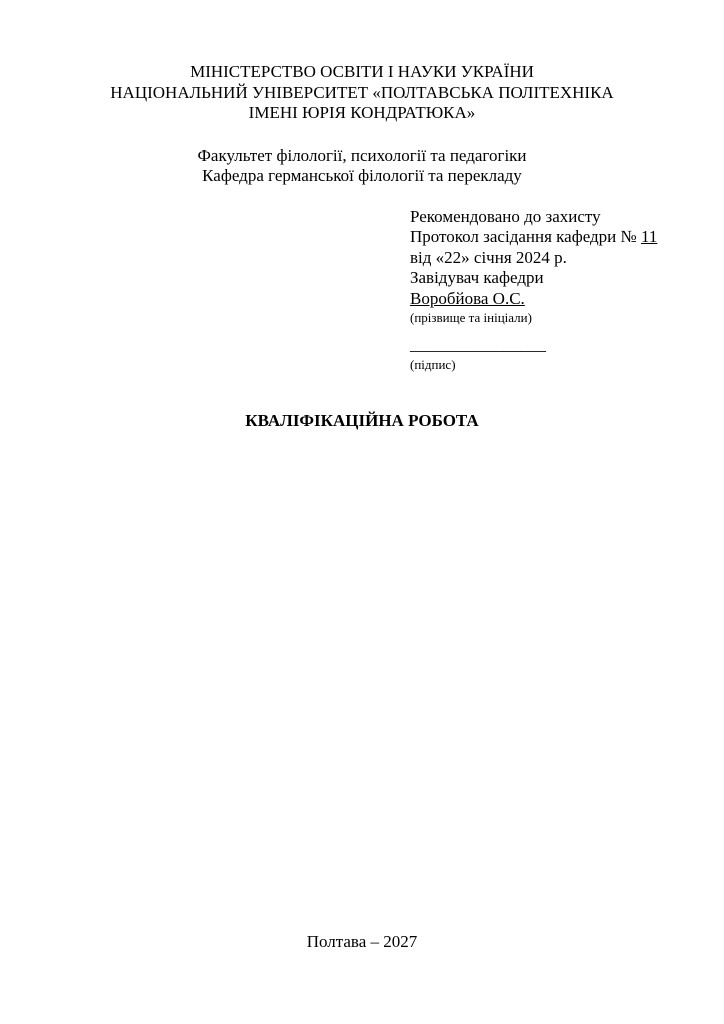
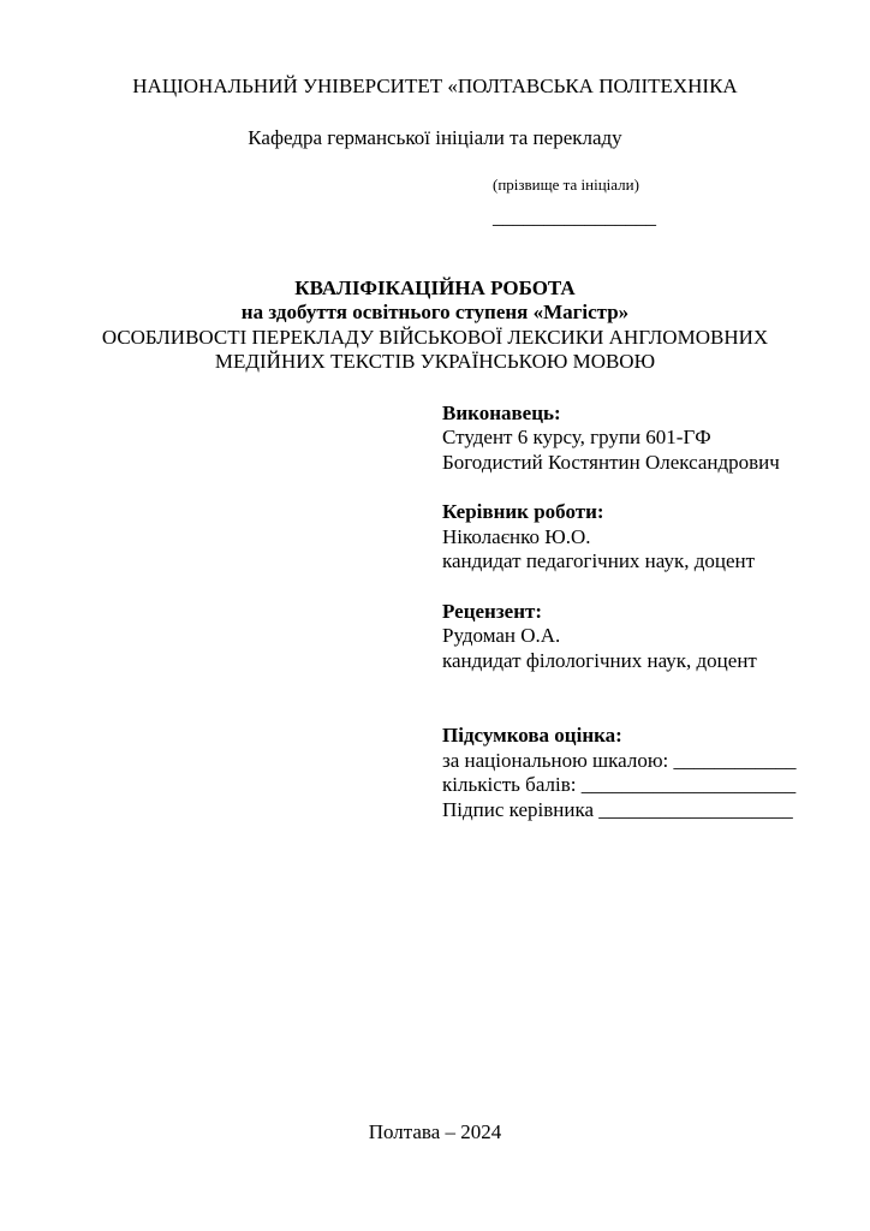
- МІНІСТЕРСТВО ОСВІТИ І НАУКИ УКРАЇНИ
  НАЦІОНАЛЬНИЙ УНІВЕРСИТЕТ «ПОЛТАВСЬКА ПОЛІТЕХНІКА
- ІМЕНІ ЮРІЯ КОНДРАТЮКА»
- Факультет філології, психології та педагогіки
- Кафедра германської філології та перекладу
+ Кафедра германської ініціали та перекладу
- Рекомендовано до захисту
- Протокол засідання кафедри № 11
- від «22» січня 2024 р.
- Завідувач кафедри
- Воробйова О.С.
  (прізвище та ініціали)
  ________________
- (підпис)
  КВАЛІФІКАЦІЙНА РОБОТА
+ на здобуття освітнього ступеня «Магістр»
+ ОСОБЛИВОСТІ ПЕРЕКЛАДУ ВІЙСЬКОВОЇ ЛЕКСИКИ АНГЛОМОВНИХ
+ МЕДІЙНИХ ТЕКСТІВ УКРАЇНСЬКОЮ МОВОЮ
+ Виконавець:
+ Студент 6 курсу, групи 601-ГФ
+ Богодистий Костянтин Олександрович
+ Керівник роботи:
+ Ніколаєнко Ю.О.
+ кандидат педагогічних наук, доцент
+ Рецензент:
+ Рудоман О.А.
+ кандидат філологічних наук, доцент
+ Підсумкова оцінка:
+ за національною шкалою: ____________
+ кількість балів: _____________________
+ Підпис керівника ___________________
- Полтава – 2027
+ Полтава – 2024
